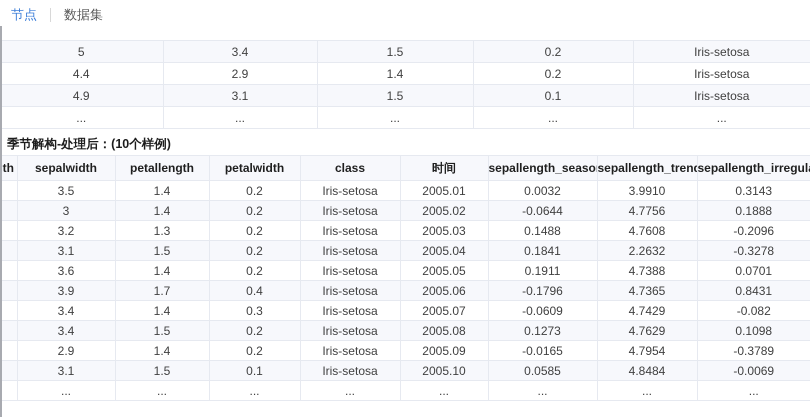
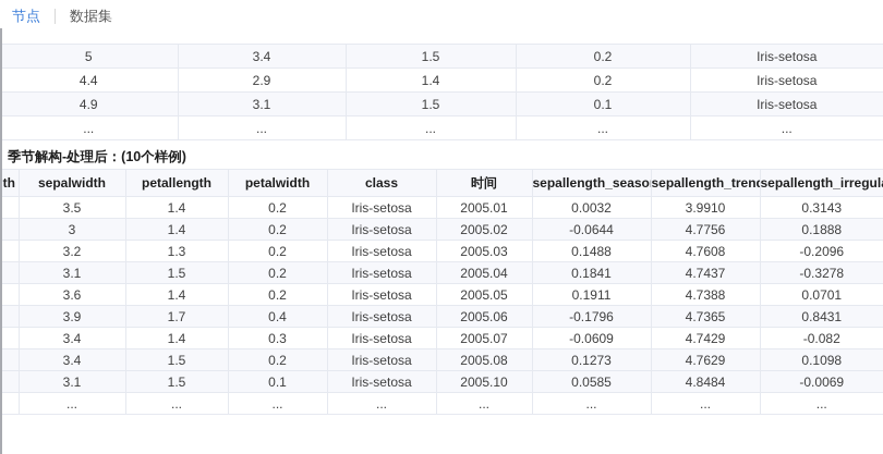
  节点
  数据集
  5	3.4	1.5	0.2	Iris-setosa
  4.4	2.9	1.4	0.2	Iris-setosa
  4.9	3.1	1.5	0.1	Iris-setosa
  ...	...	...	...	...
  季节解构-处理后：(10个样例)
  th	sepalwidth	petallength	petalwidth	class	时间	sepallength_seaso	sepallength_tren	sepallength_irregul
  	3.5	1.4	0.2	Iris-setosa	2005.01	0.0032	3.9910	0.3143
  	3	1.4	0.2	Iris-setosa	2005.02	-0.0644	4.7756	0.1888
  	3.2	1.3	0.2	Iris-setosa	2005.03	0.1488	4.7608	-0.2096
- 	3.1	1.5	0.2	Iris-setosa	2005.04	0.1841	2.2632	-0.3278
+ 	3.1	1.5	0.2	Iris-setosa	2005.04	0.1841	4.7437	-0.3278
  	3.6	1.4	0.2	Iris-setosa	2005.05	0.1911	4.7388	0.0701
  	3.9	1.7	0.4	Iris-setosa	2005.06	-0.1796	4.7365	0.8431
  	3.4	1.4	0.3	Iris-setosa	2005.07	-0.0609	4.7429	-0.082
  	3.4	1.5	0.2	Iris-setosa	2005.08	0.1273	4.7629	0.1098
- 	2.9	1.4	0.2	Iris-setosa	2005.09	-0.0165	4.7954	-0.3789
  	3.1	1.5	0.1	Iris-setosa	2005.10	0.0585	4.8484	-0.0069
  	...	...	...	...	...	...	...	...
